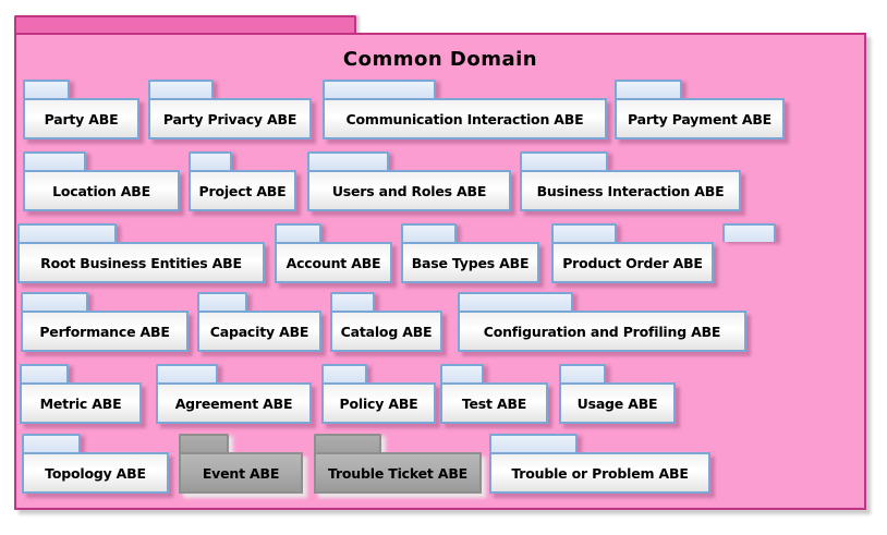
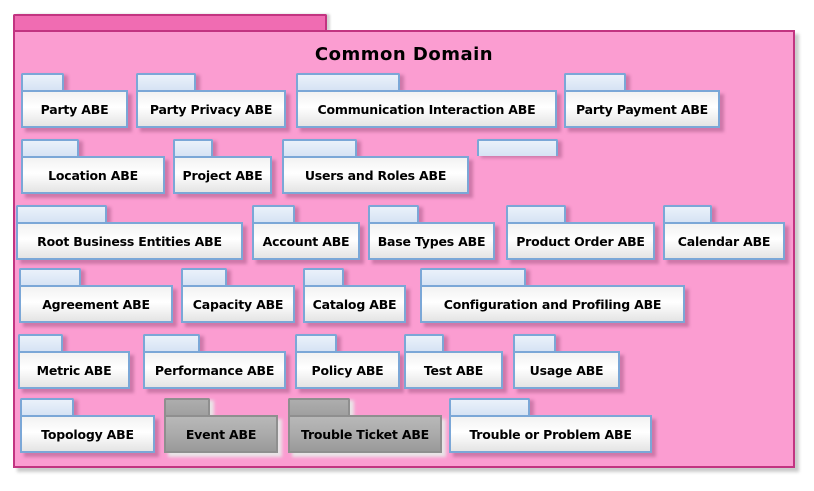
  Common Domain
  Party ABE
  Party Privacy ABE
  Communication Interaction ABE
  Party Payment ABE
  Location ABE
  Project ABE
  Users and Roles ABE
- Business Interaction ABE
  Root Business Entities ABE
  Account ABE
  Base Types ABE
  Product Order ABE
+ Calendar ABE
- Performance ABE
+ Agreement ABE
  Capacity ABE
  Catalog ABE
  Configuration and Profiling ABE
  Metric ABE
- Agreement ABE
+ Performance ABE
  Policy ABE
  Test ABE
  Usage ABE
  Topology ABE
  Event ABE
  Trouble Ticket ABE
  Trouble or Problem ABE
